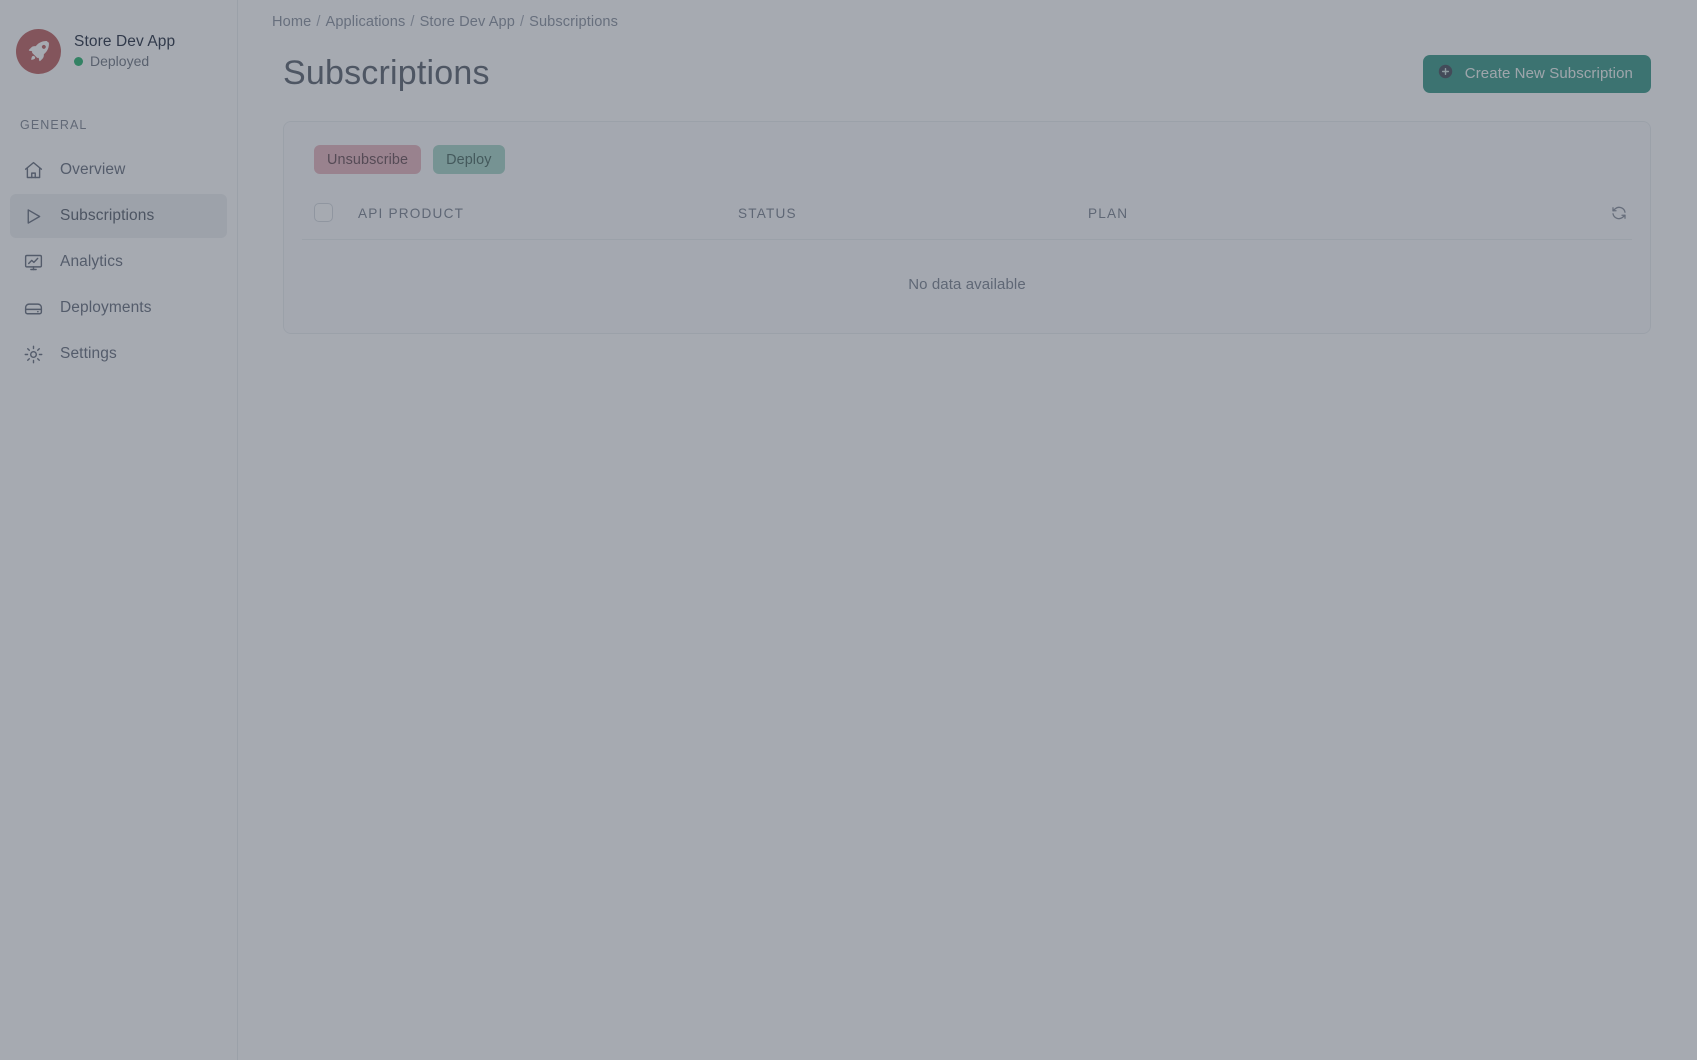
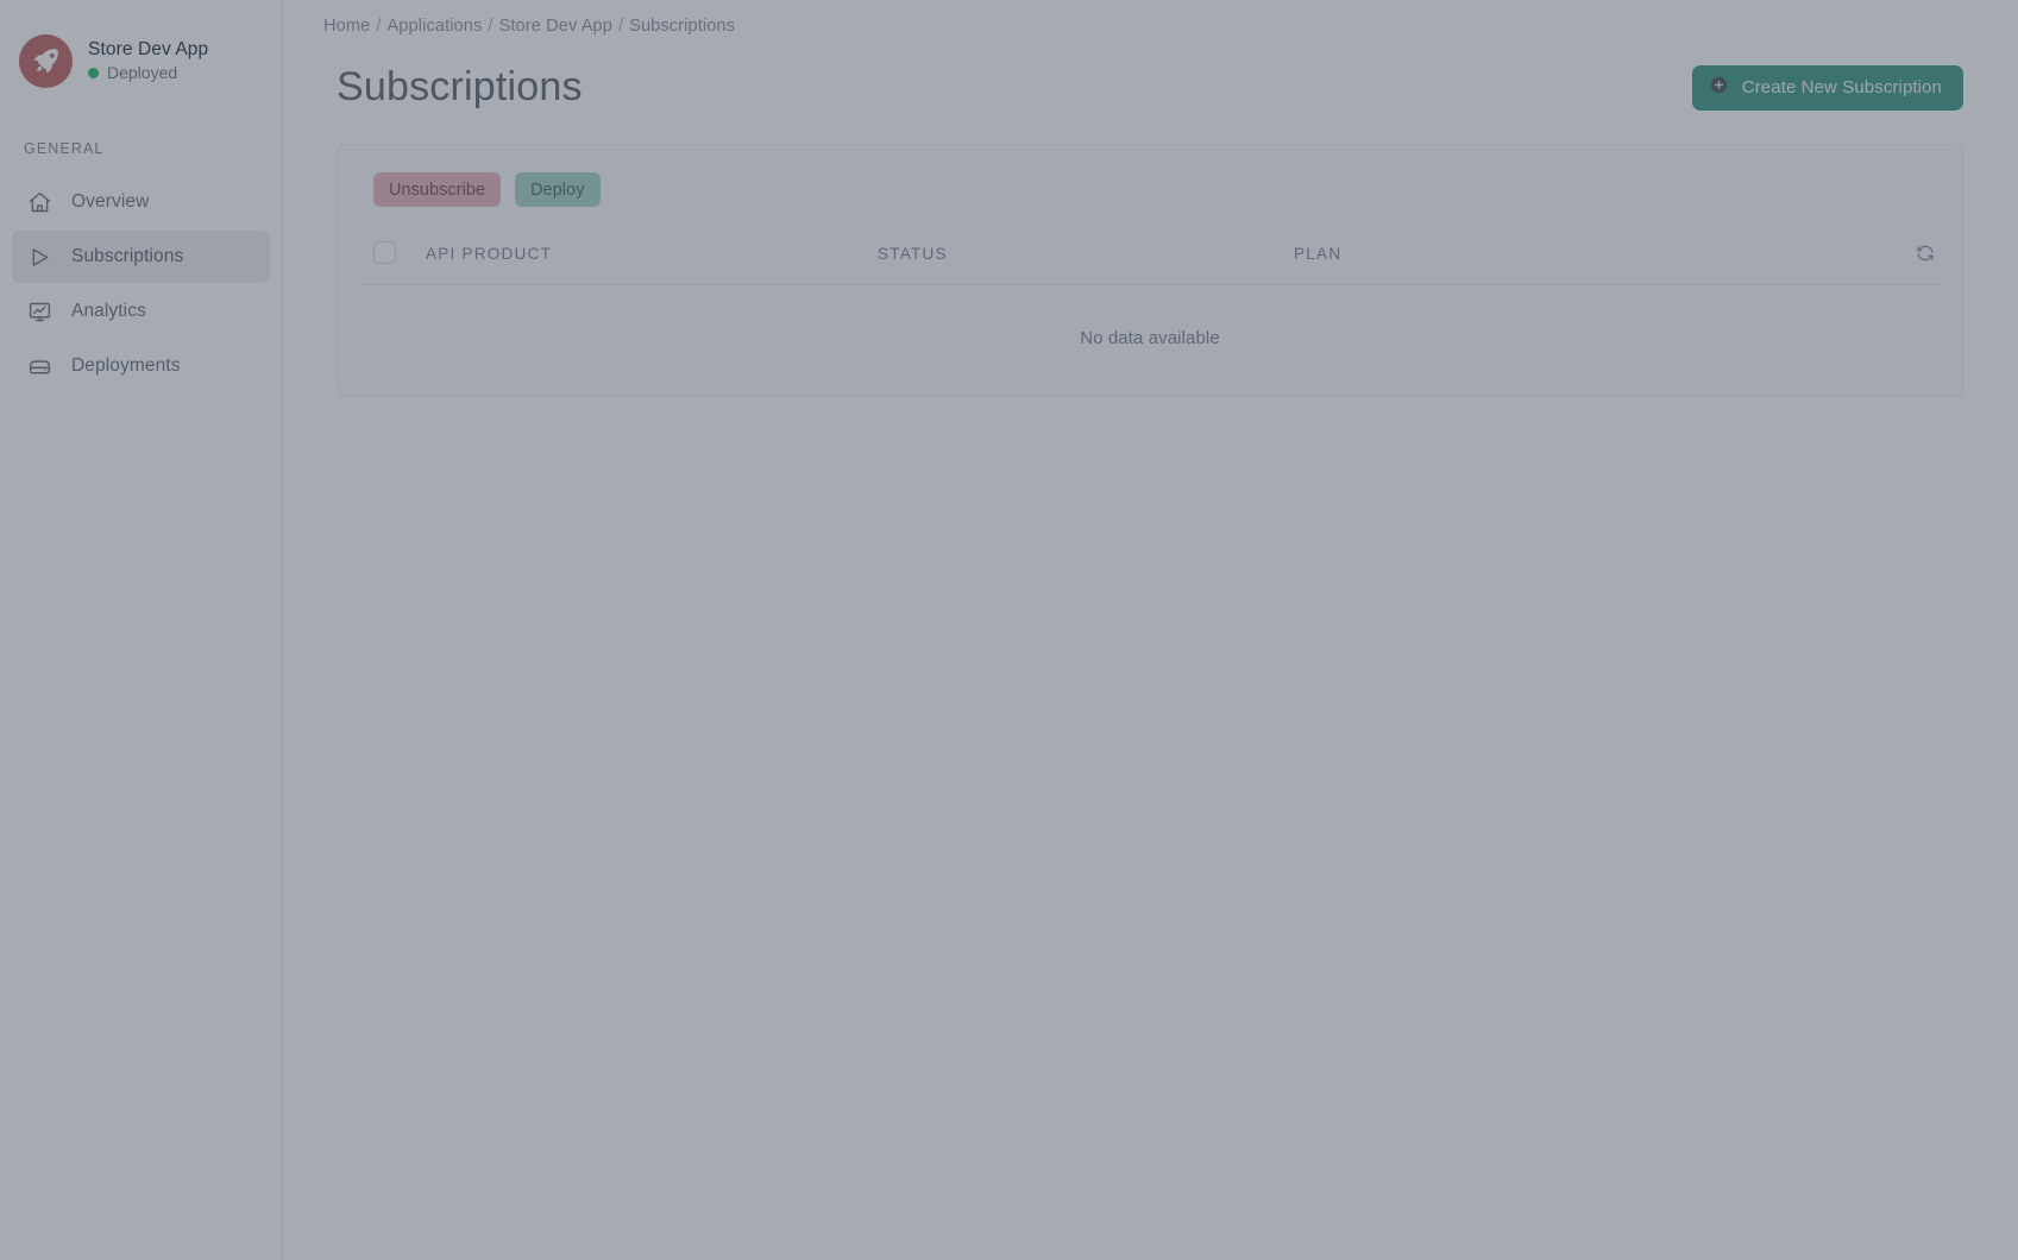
  Store Dev App
  Deployed
  GENERAL
  Overview
  Subscriptions
  Analytics
  Deployments
- Settings
  Home / Applications / Store Dev App / Subscriptions
  Subscriptions
  Create New Subscription
  Unsubscribe
  Deploy
  	API PRODUCT	STATUS	PLAN
  No data available
